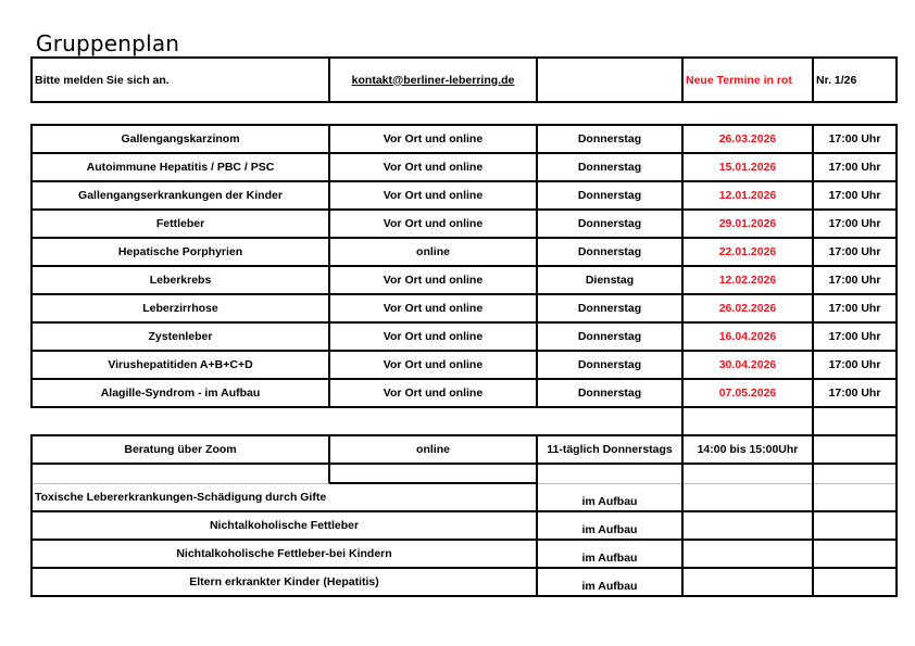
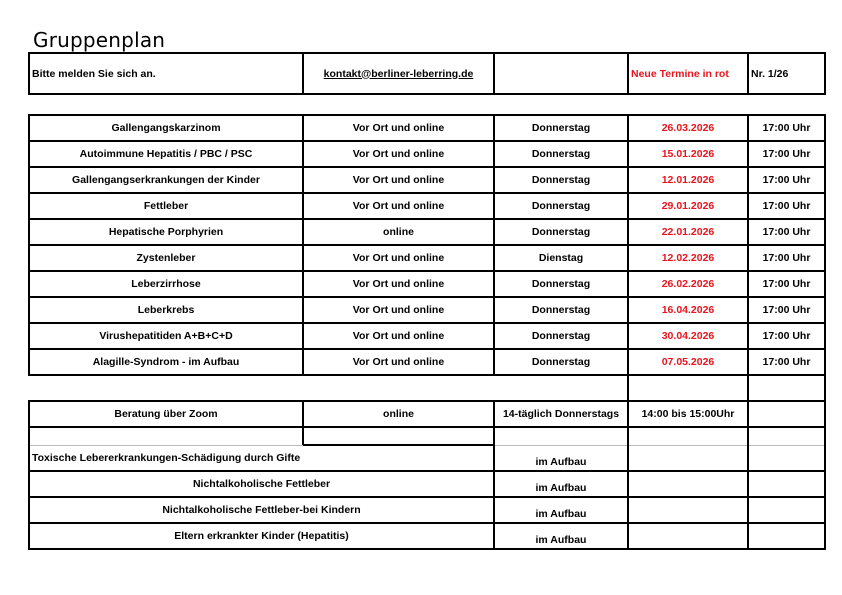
  Gruppenplan
  Bitte melden Sie sich an.
  kontakt@berliner-leberring.de
  Neue Termine in rot
  Nr. 1/26
  Gallengangskarzinom
  Vor Ort und online
  Donnerstag
  26.03.2026
  17:00 Uhr
  Autoimmune Hepatitis / PBC / PSC
  Vor Ort und online
  Donnerstag
  15.01.2026
  17:00 Uhr
  Gallengangserkrankungen der Kinder
  Vor Ort und online
  Donnerstag
  12.01.2026
  17:00 Uhr
  Fettleber
  Vor Ort und online
  Donnerstag
  29.01.2026
  17:00 Uhr
  Hepatische Porphyrien
  online
  Donnerstag
  22.01.2026
  17:00 Uhr
- Leberkrebs
+ Zystenleber
  Vor Ort und online
  Dienstag
  12.02.2026
  17:00 Uhr
  Leberzirrhose
  Vor Ort und online
  Donnerstag
  26.02.2026
  17:00 Uhr
- Zystenleber
+ Leberkrebs
  Vor Ort und online
  Donnerstag
  16.04.2026
  17:00 Uhr
  Virushepatitiden A+B+C+D
  Vor Ort und online
  Donnerstag
  30.04.2026
  17:00 Uhr
  Alagille-Syndrom - im Aufbau
  Vor Ort und online
  Donnerstag
  07.05.2026
  17:00 Uhr
  Beratung über Zoom
  online
- 11-täglich Donnerstags
+ 14-täglich Donnerstags
  14:00 bis 15:00Uhr
  Toxische Lebererkrankungen-Schädigung durch Gifte
  im Aufbau
  Nichtalkoholische Fettleber
  im Aufbau
  Nichtalkoholische Fettleber-bei Kindern
  im Aufbau
  Eltern erkrankter Kinder (Hepatitis)
  im Aufbau
